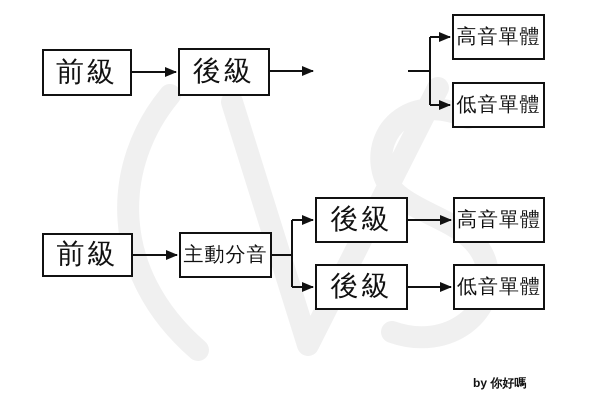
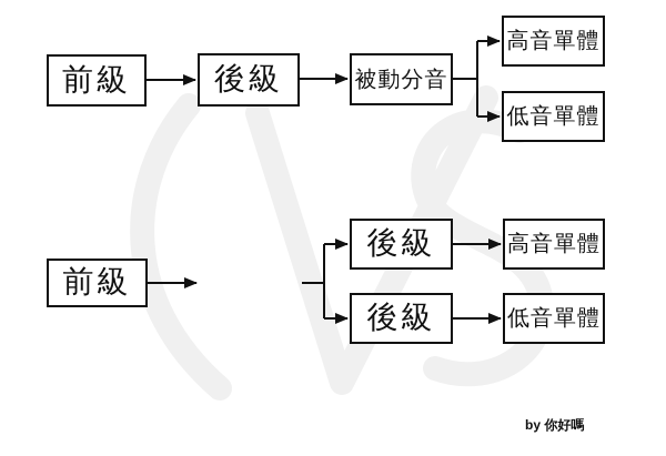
  前級
  後級
+ 被動分音
  高音單體
  低音單體
  前級
- 主動分音
  後級
  後級
  高音單體
  低音單體
  by 你好嗎
